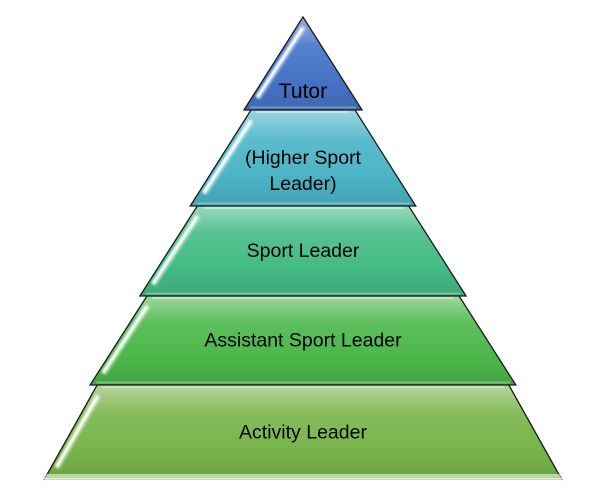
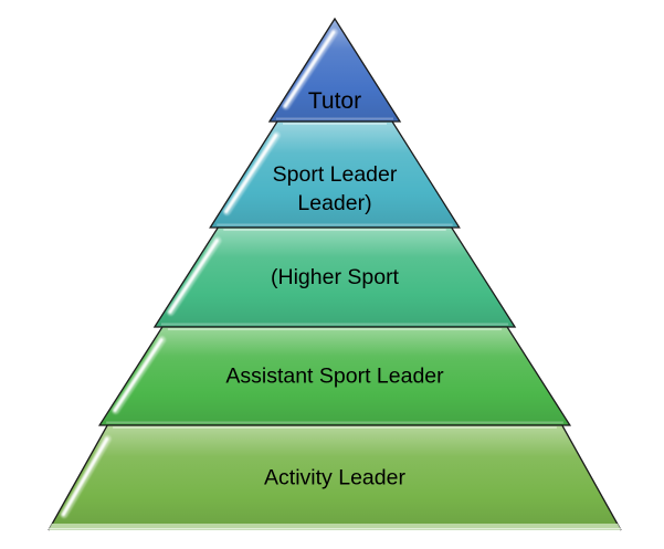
  Tutor
- (Higher Sport
+ Sport Leader
  Leader)
- Sport Leader
+ (Higher Sport
  Assistant Sport Leader
  Activity Leader
